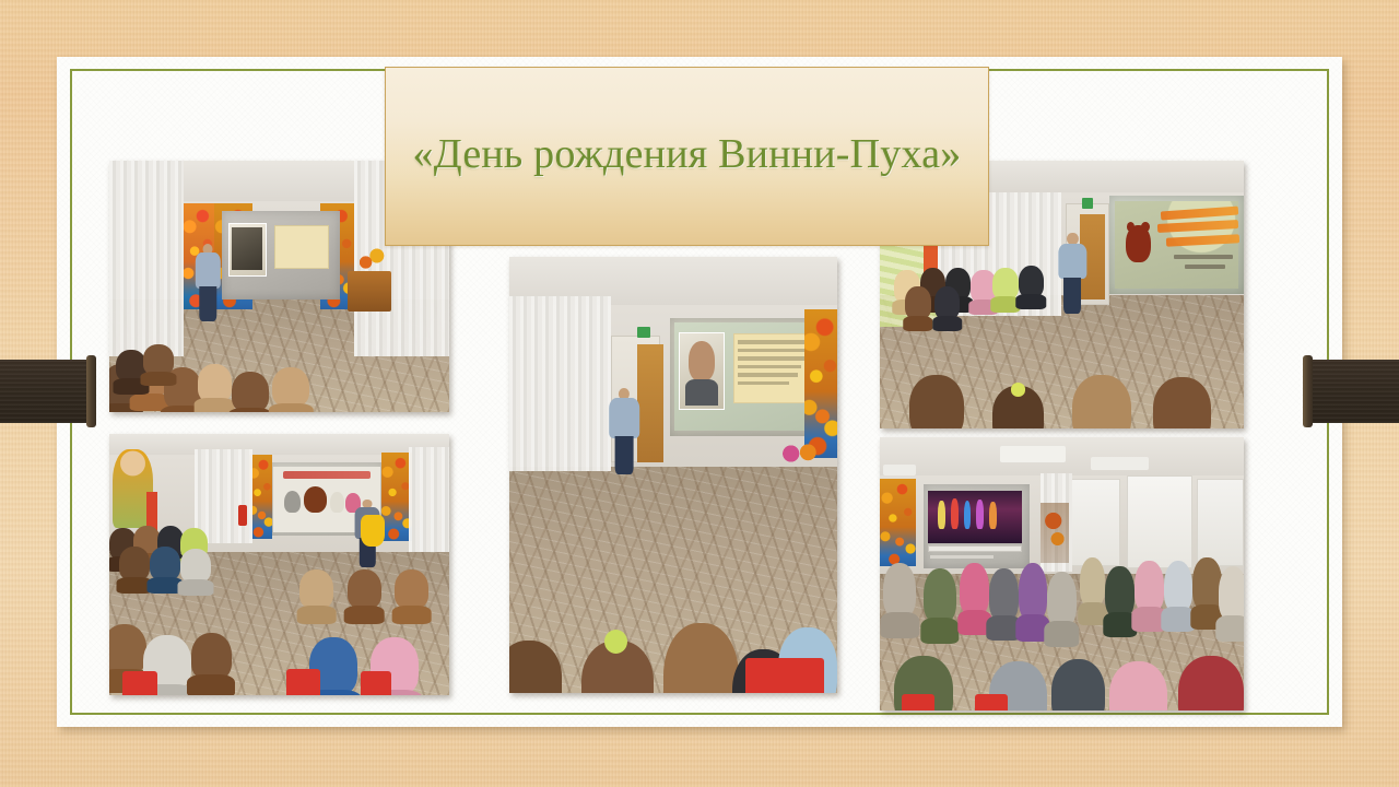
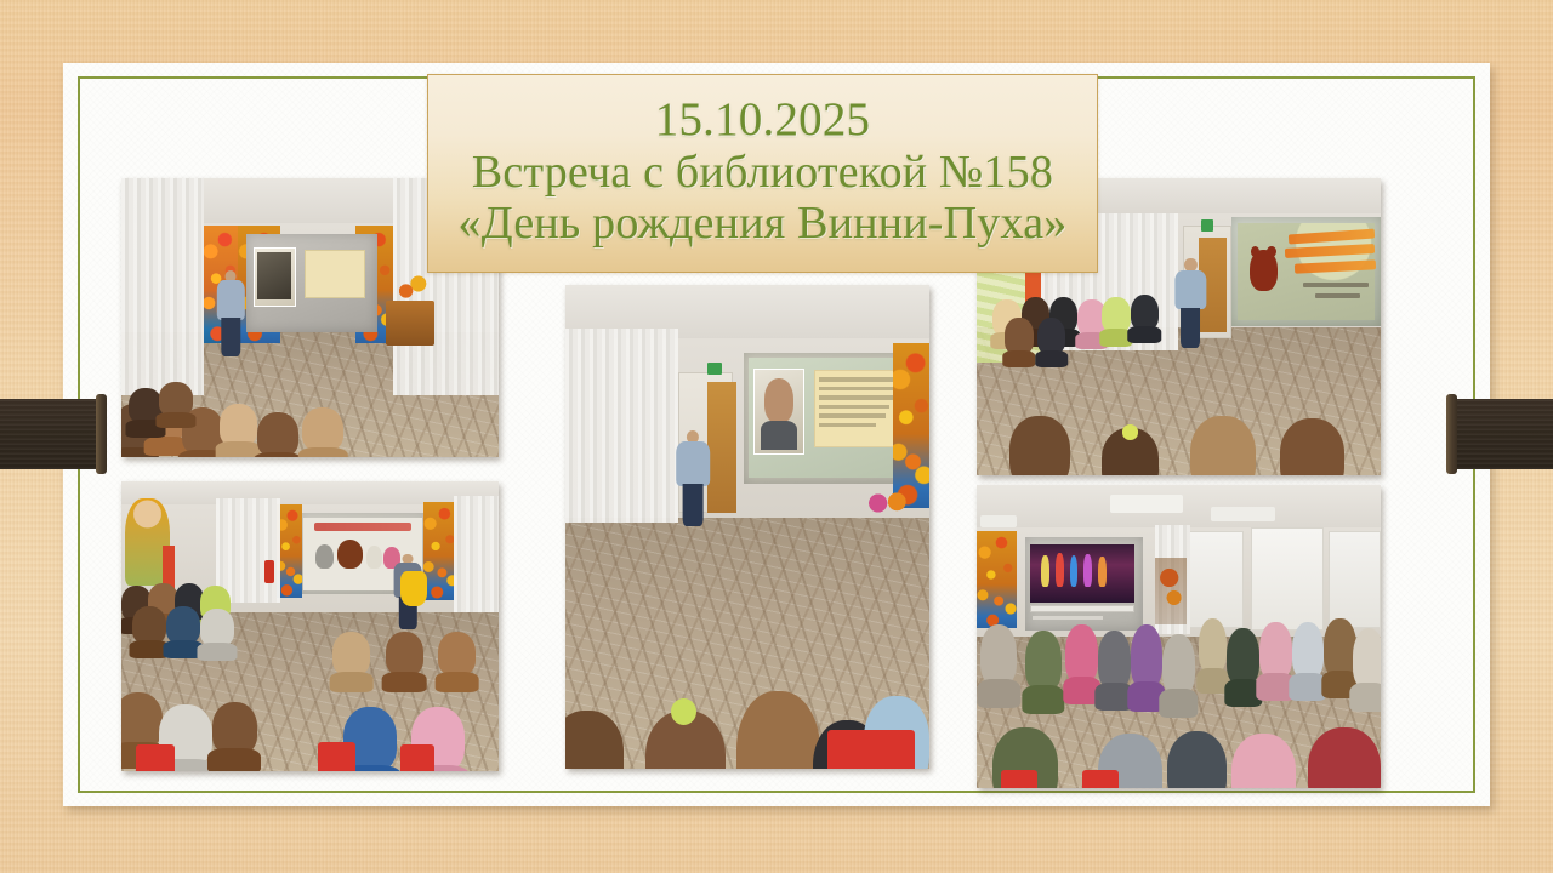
+ 15.10.2025
+ Встреча с библиотекой №158
  «День рождения Винни-Пуха»
